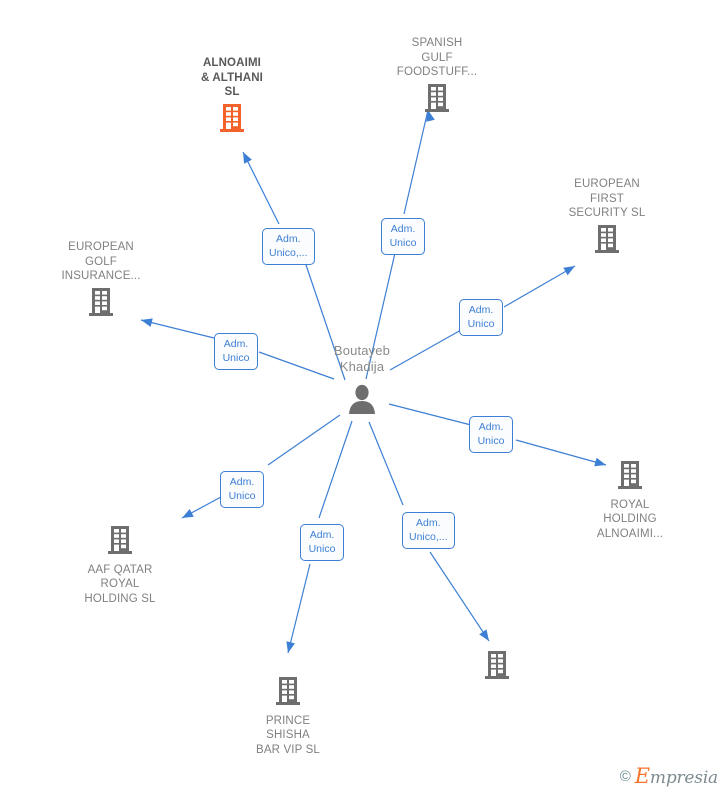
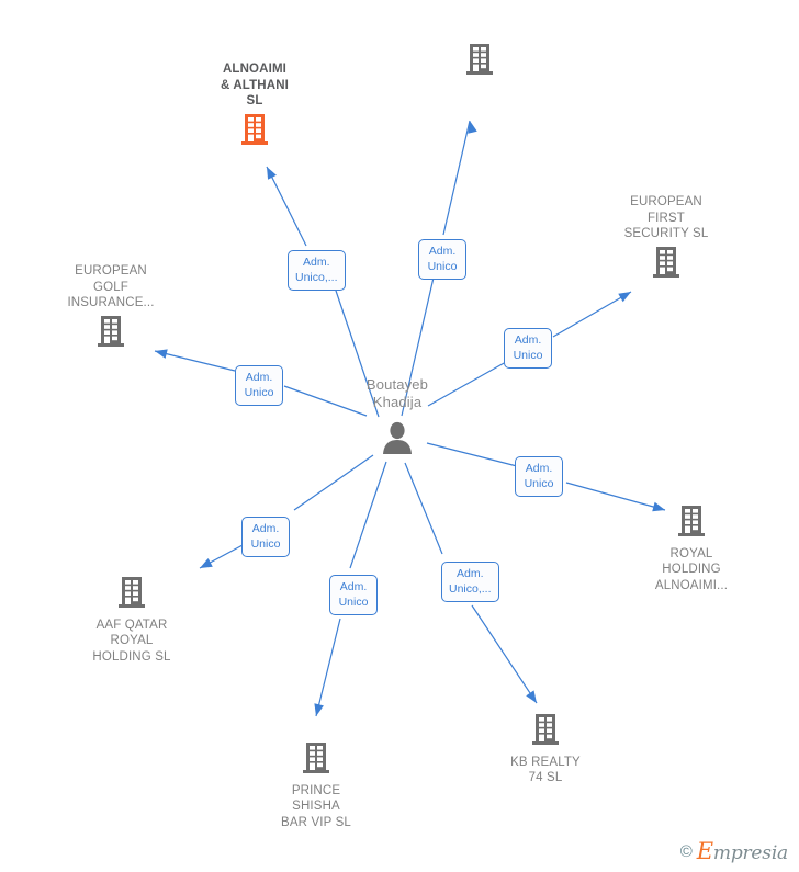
  ALNOAIMI
  & ALTHANI
  SL
- SPANISH
- GULF
- FOODSTUFF...
  EUROPEAN
  FIRST
  SECURITY SL
  EUROPEAN
  GOLF
  INSURANCE...
  ROYAL
  HOLDING
  ALNOAIMI...
  AAF QATAR
  ROYAL
  HOLDING SL
  PRINCE
  SHISHA
  BAR VIP SL
+ KB REALTY
+ 74 SL
  Boutayeb
  Khadija
  Adm.
  Unico,...
  Adm.
  Unico
  Adm.
  Unico
  Adm.
  Unico
  Adm.
  Unico
  Adm.
  Unico
  Adm.
  Unico
  Adm.
  Unico,...
  ©
  Empresia
